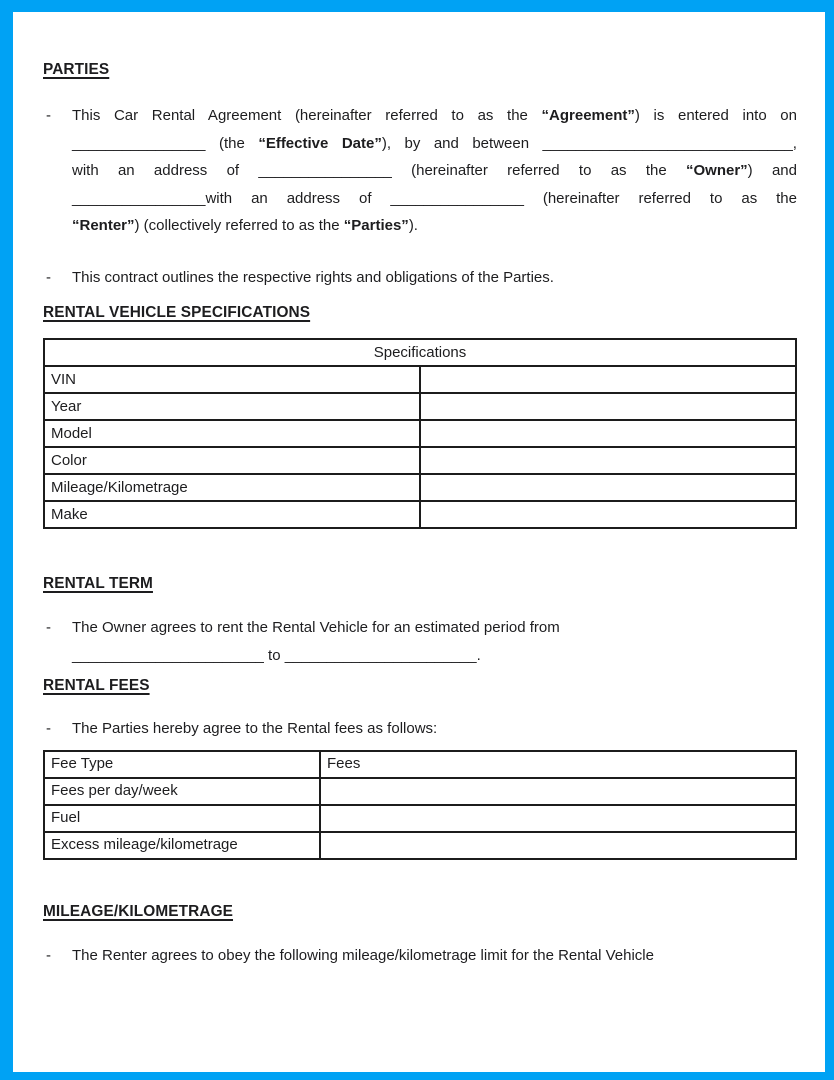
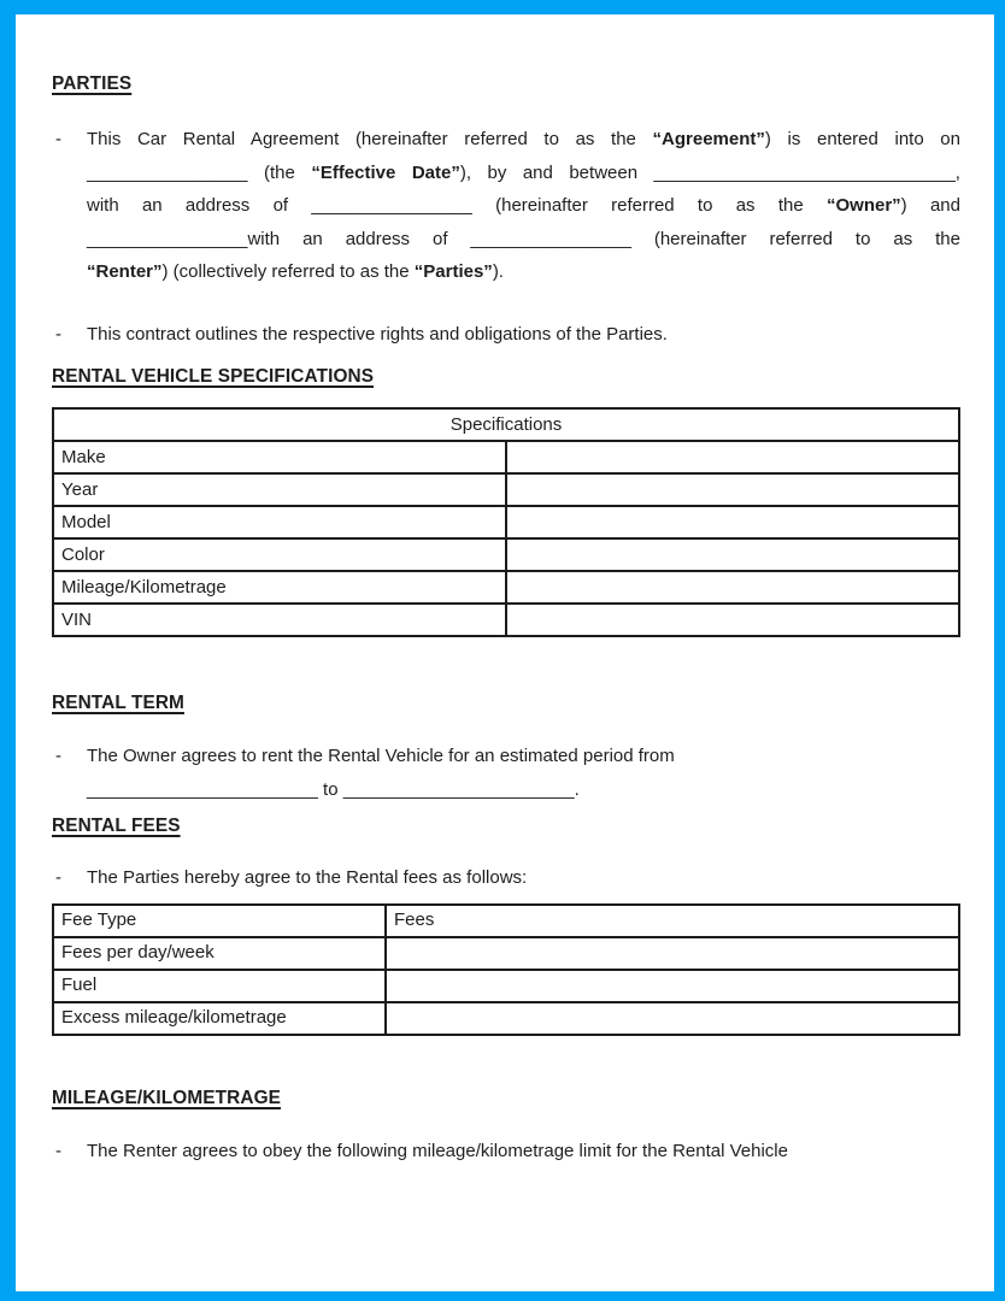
  PARTIES
  -
  This Car Rental Agreement (hereinafter referred to as the “Agreement”) is entered into on
  ________________ (the “Effective Date”), by and between ______________________________,
  with an address of ________________ (hereinafter referred to as the “Owner”) and
  ________________with an address of ________________ (hereinafter referred to as the
  “Renter”) (collectively referred to as the “Parties”).
  -
  This contract outlines the respective rights and obligations of the Parties.
  RENTAL VEHICLE SPECIFICATIONS
  Specifications
- VIN
+ Make
  Year
  Model
  Color
  Mileage/Kilometrage
- Make
+ VIN
  RENTAL TERM
  -
  The Owner agrees to rent the Rental Vehicle for an estimated period from
  _______________________ to _______________________.
  RENTAL FEES
  -
  The Parties hereby agree to the Rental fees as follows:
  Fee Type	Fees
  Fees per day/week
  Fuel
  Excess mileage/kilometrage
  MILEAGE/KILOMETRAGE
  -
  The Renter agrees to obey the following mileage/kilometrage limit for the Rental Vehicle
